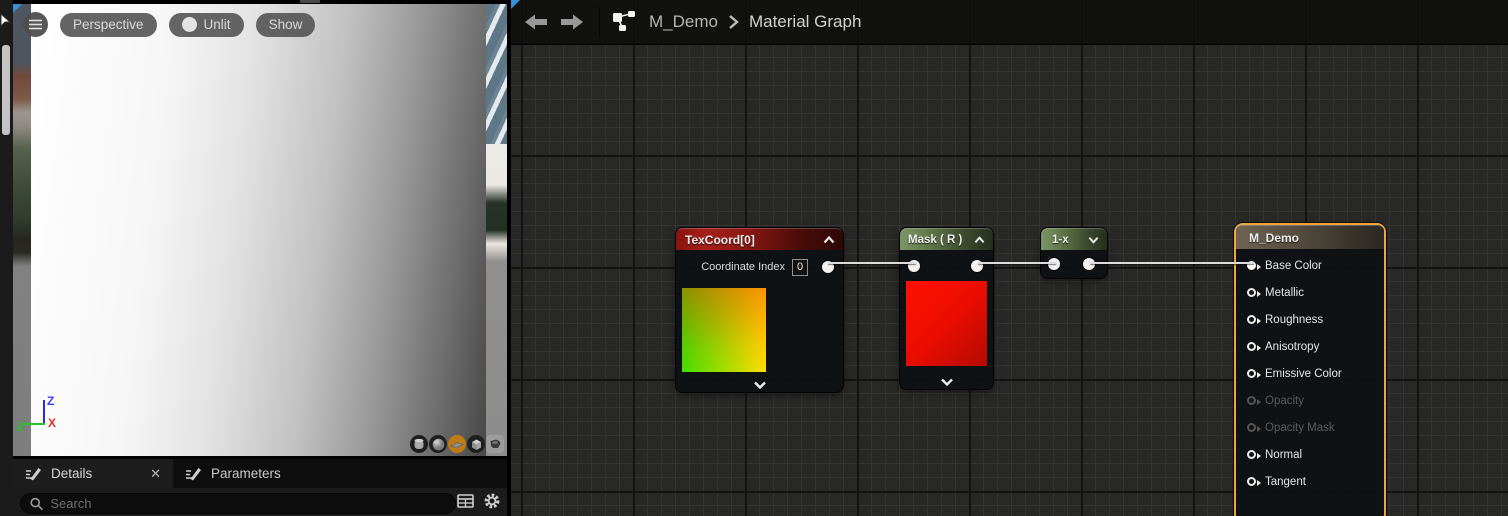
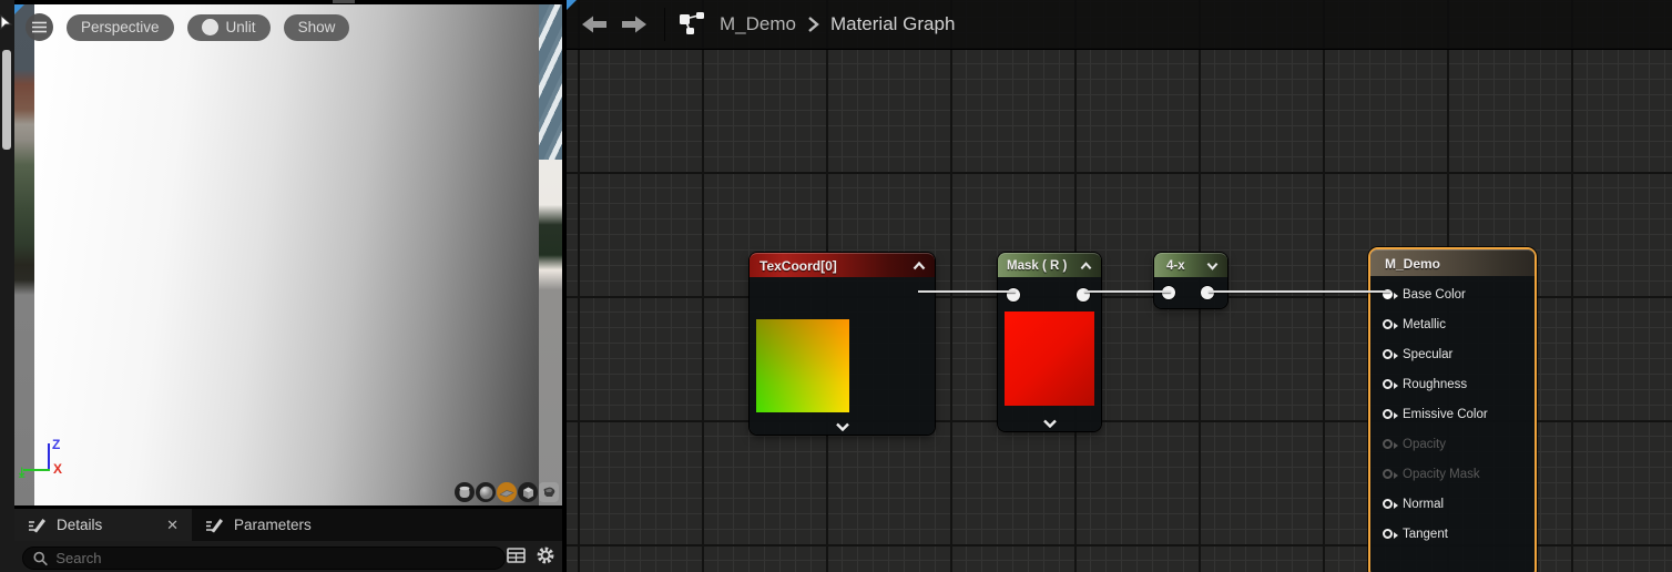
  Perspective
  Unlit
  Show
  ⤓
  Z
  X
  Details
  ✕
  Parameters
  Search
  M_Demo
  Material Graph
  TexCoord[0]
- Coordinate Index
- 0
  Mask ( R )
- 1-x
+ 4-x
  M_Demo
  Base Color
  Metallic
+ Specular
  Roughness
- Anisotropy
  Emissive Color
  Opacity
  Opacity Mask
  Normal
  Tangent
